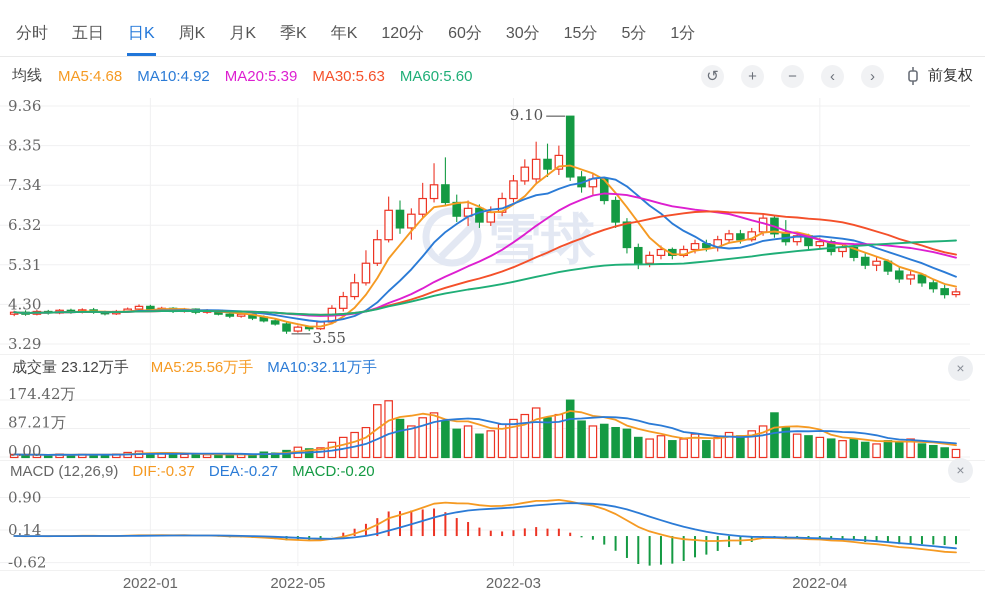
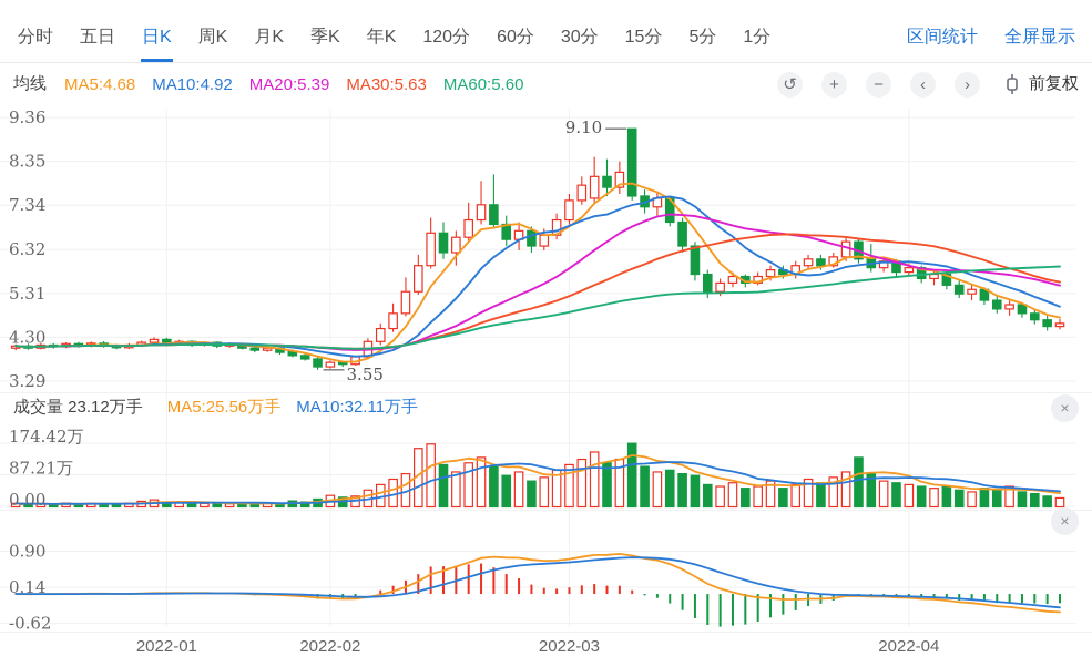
  分时
  五日
  日K
  周K
  月K
  季K
  年K
  120分
  60分
  30分
  15分
  5分
  1分
+ 区间统计
+ 全屏显示
  均线
  MA5:4.68
  MA10:4.92
  MA20:5.39
  MA30:5.63
  MA60:5.60
  ↺
  +
  −
  ‹
  ›
  前复权
- 雪球
  9.36
  8.35
  7.34
  6.32
  5.31
  4.30
  3.29
  174.42万
  87.21万
  0.00
  0.90
  0.14
  -0.62
  2022-01
- 2022-05
+ 2022-02
  2022-03
  2022-04
  9.10
  3.55
  成交量 23.12万手
  MA5:25.56万手
  MA10:32.11万手
  ×
- MACD (12,26,9)
- DIF:-0.37
- DEA:-0.27
- MACD:-0.20
  ×
